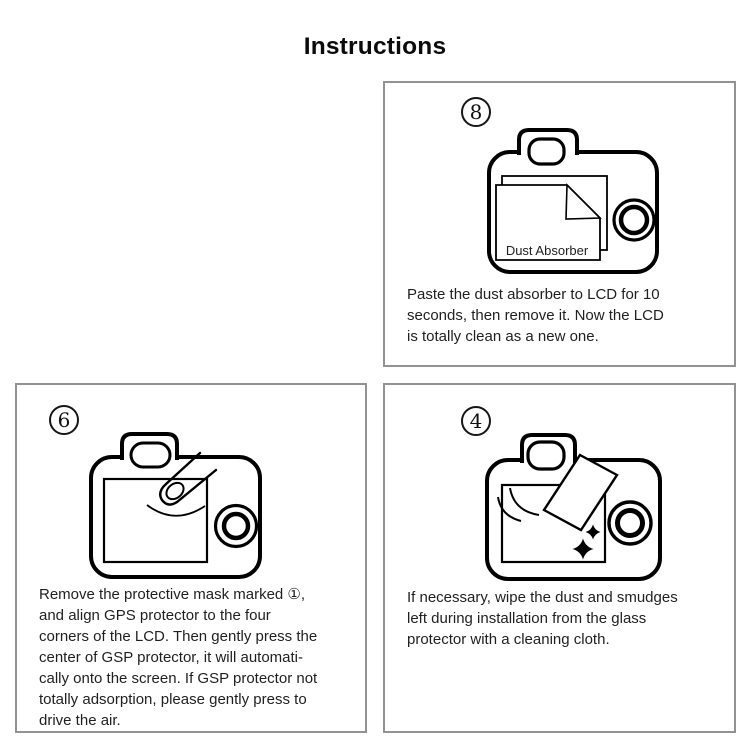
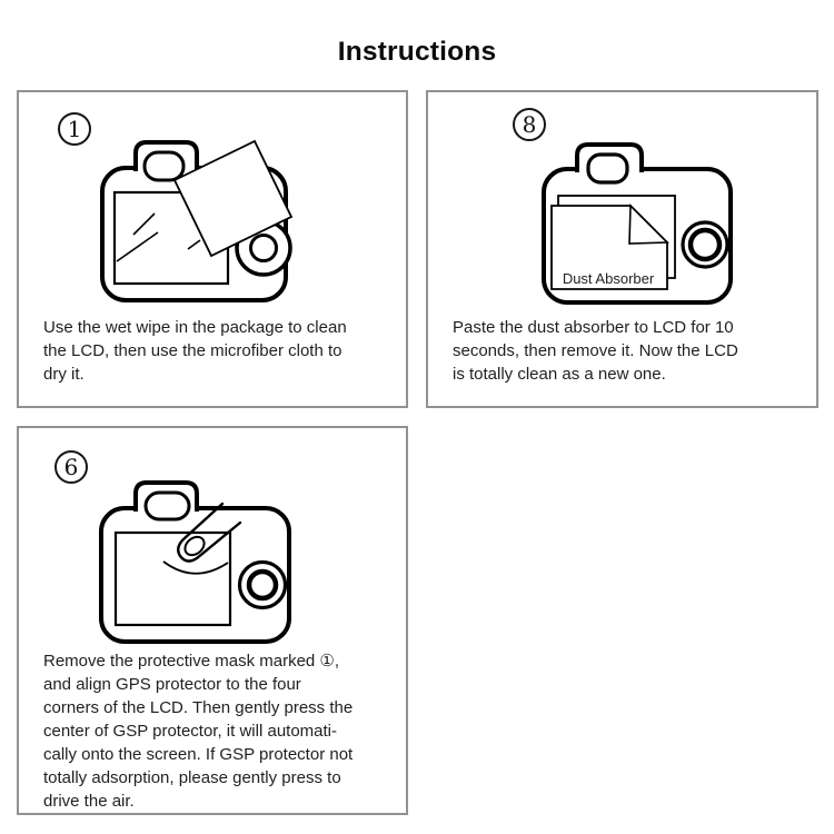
  Instructions
+ 1
+ Use the wet wipe in the package to clean
+ the LCD, then use the microfiber cloth to
+ dry it.
  Dust Absorber
  8
  Paste the dust absorber to LCD for 10
  seconds, then remove it. Now the LCD
  is totally clean as a new one.
  6
  Remove the protective mask marked ①,
  and align GPS protector to the four
  corners of the LCD. Then gently press the
  center of GSP protector, it will automati-
  cally onto the screen. If GSP protector not
  totally adsorption, please gently press to
  drive the air.
- 4
- If necessary, wipe the dust and smudges
- left during installation from the glass
- protector with a cleaning cloth.
